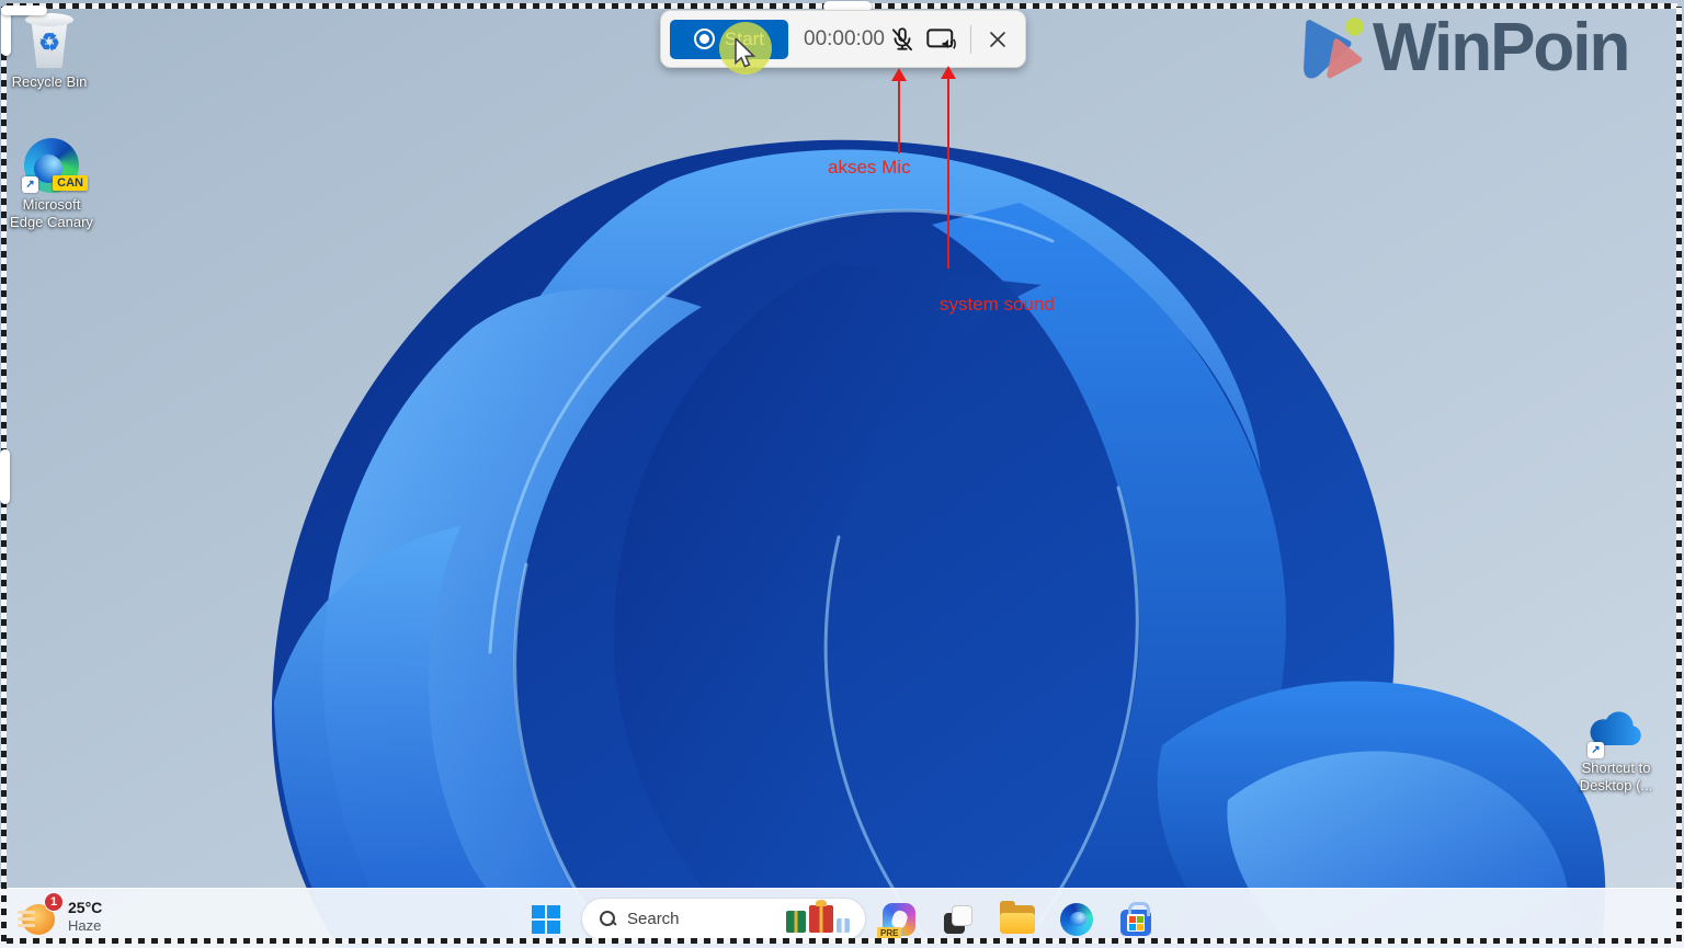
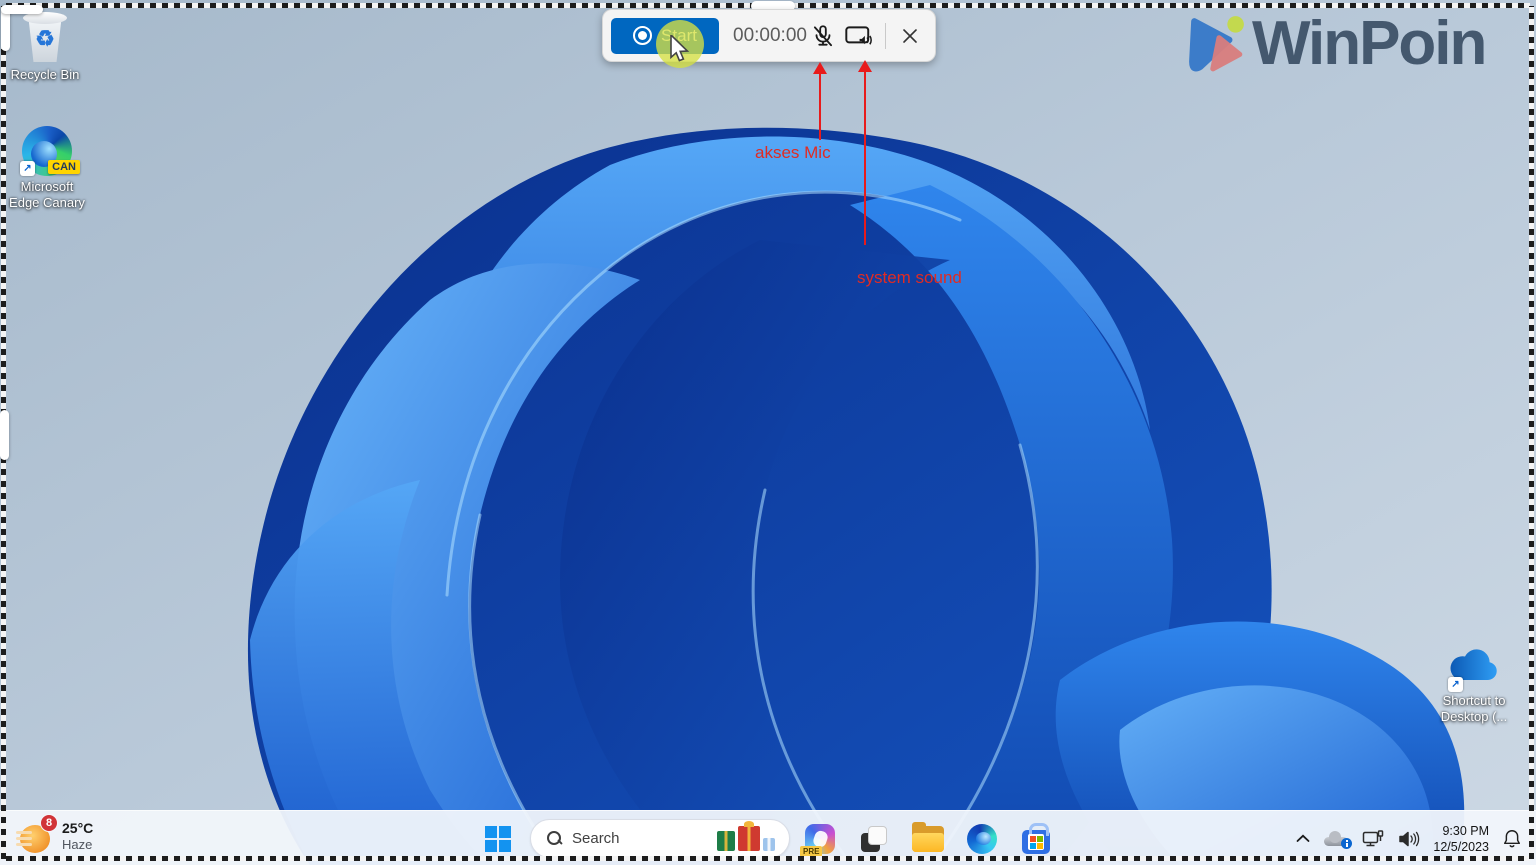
  WinPoin
  ♻
  Recycle Bin
  ↗
  CAN
  Microsoft Edge Canary
  ↗
  Shortcut to Desktop (...
  Start
  00:00:00
  akses Mic
  system sound
- 1
+ 8
  25°C
  Haze
  Search
  PRE
+ 9:30 PM
+ 12/5/2023
